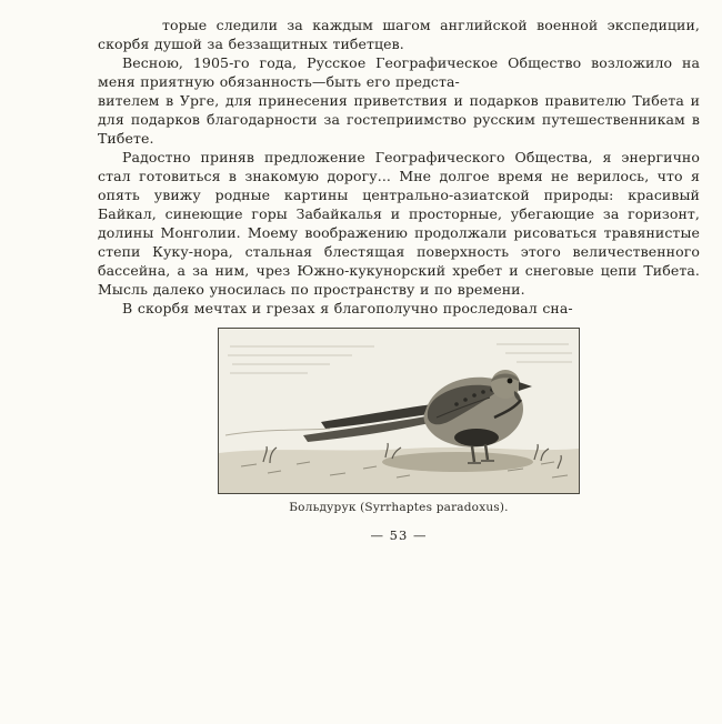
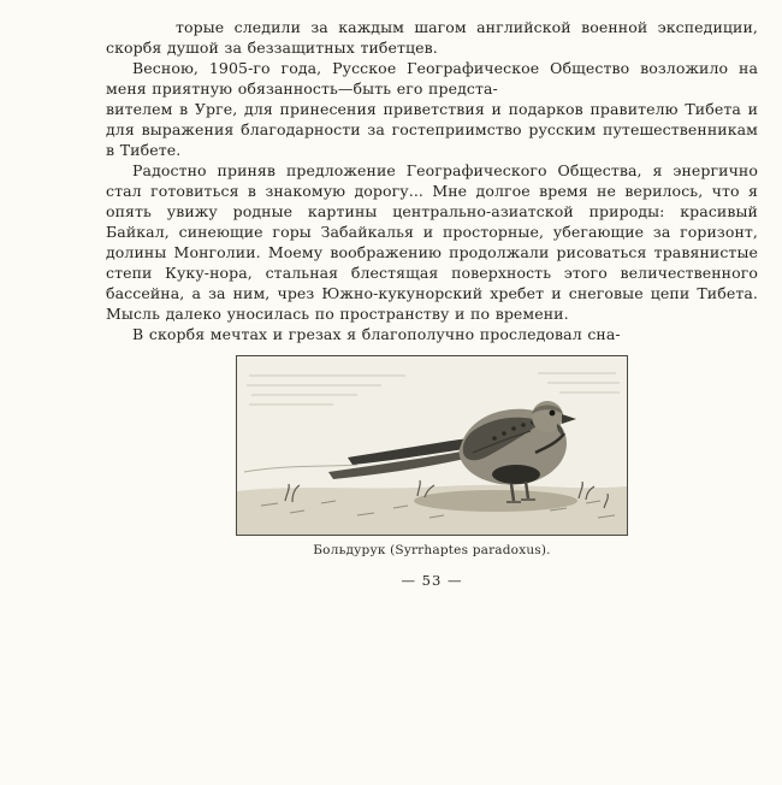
  торые следили за каждым шагом английской военной экспедиции, скорбя душой за беззащитных тибетцев.
  Весною, 1905-го года, Русское Географическое Общество возложило на меня приятную обязанность—быть его предста-
- вителем в Урге, для принесения приветствия и подарков правителю Тибета и для подарков благодарности за гостеприимство русским путешественникам в Тибете.
+ вителем в Урге, для принесения приветствия и подарков правителю Тибета и для выражения благодарности за гостеприимство русским путешественникам в Тибете.
  Радостно приняв предложение Географического Общества, я энергично стал готовиться в знакомую дорогу... Мне долгое время не верилось, что я опять увижу родные картины центрально-азиатской природы: красивый Байкал, синеющие горы Забайкалья и просторные, убегающие за горизонт, долины Монголии. Моему воображению продолжали рисоваться травянистые степи Куку-нора, стальная блестящая поверхность этого величественного бассейна, а за ним, чрез Южно-кукунорский хребет и снеговые цепи Тибета. Мысль далеко уносилась по пространству и по времени.
  В скорбя мечтах и грезах я благополучно проследовал сна-
  Больдурук (Syrrhaptes paradoxus).
  — 53 —
